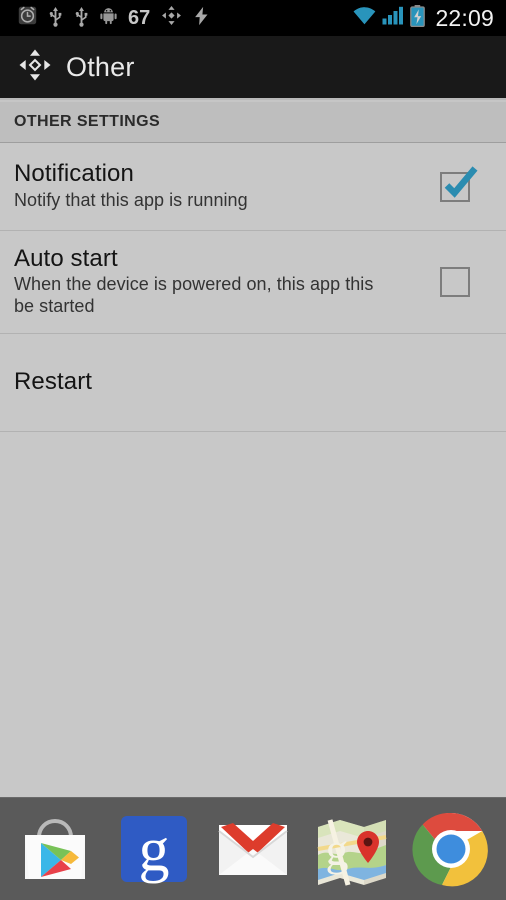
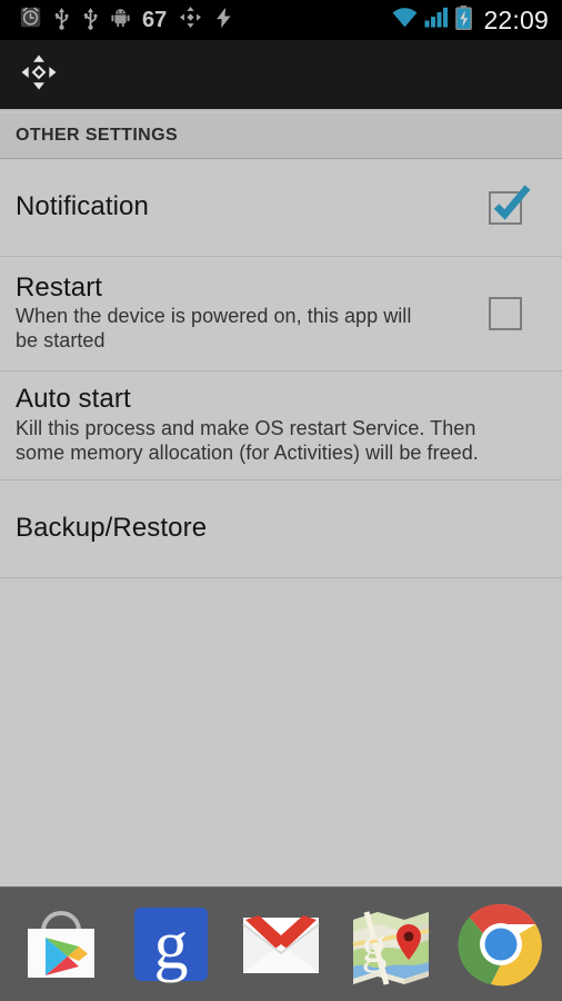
  67
  22:09
- Other
  OTHER SETTINGS
  Notification
- Notify that this app is running
- Auto start
+ Restart
- When the device is powered on, this app this
+ When the device is powered on, this app will
  be started
- Restart
+ Auto start
+ Kill this process and make OS restart Service. Then
+ some memory allocation (for Activities) will be freed.
+ Backup/Restore
  g
  g
